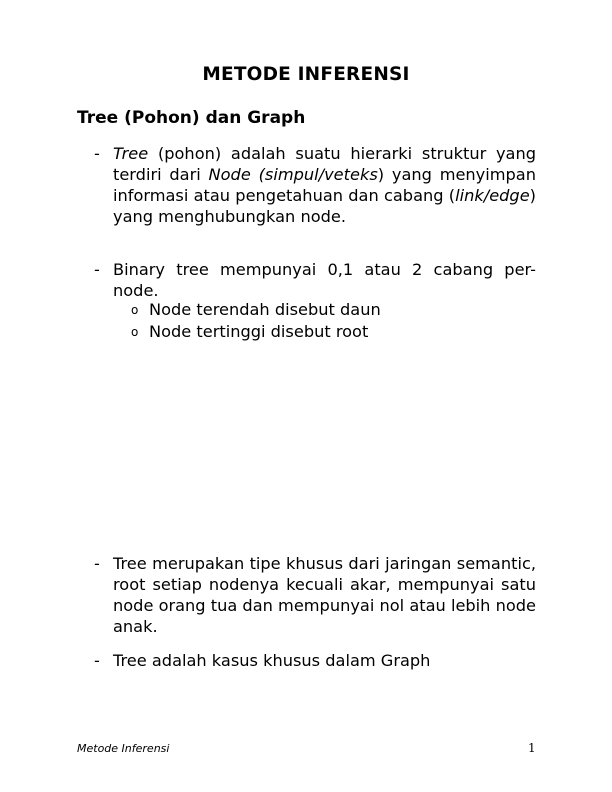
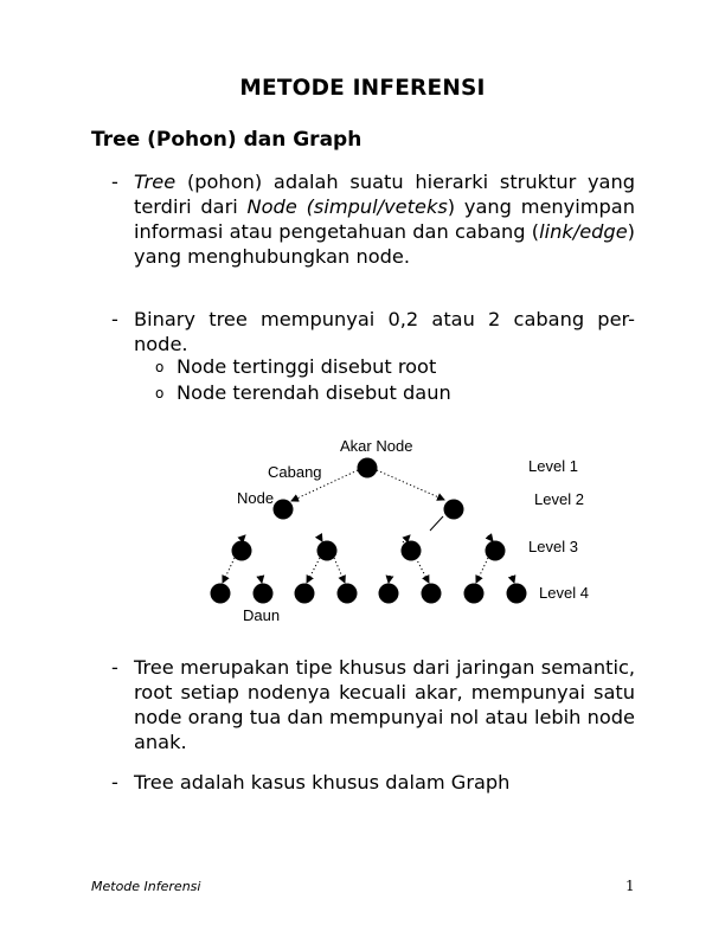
  METODE INFERENSI
  Tree (Pohon) dan Graph
  -
  Tree (pohon) adalah suatu hierarki struktur yang terdiri dari Node (simpul/veteks) yang menyimpan informasi atau pengetahuan dan cabang (link/edge) yang menghubungkan node.
  -
- Binary tree mempunyai 0,1 atau 2 cabang per-node.
+ Binary tree mempunyai 0,2 atau 2 cabang per-node.
  o
- Node terendah disebut daun
+ Node tertinggi disebut root
  o
- Node tertinggi disebut root
+ Node terendah disebut daun
+ Akar Node
+ Cabang
+ Node
+ Daun
+ Level 1
+ Level 2
+ Level 3
+ Level 4
  -
  Tree merupakan tipe khusus dari jaringan semantic, root setiap nodenya kecuali akar, mempunyai satu node orang tua dan mempunyai nol atau lebih node anak.
  -
  Tree adalah kasus khusus dalam Graph
  Metode Inferensi
  1
